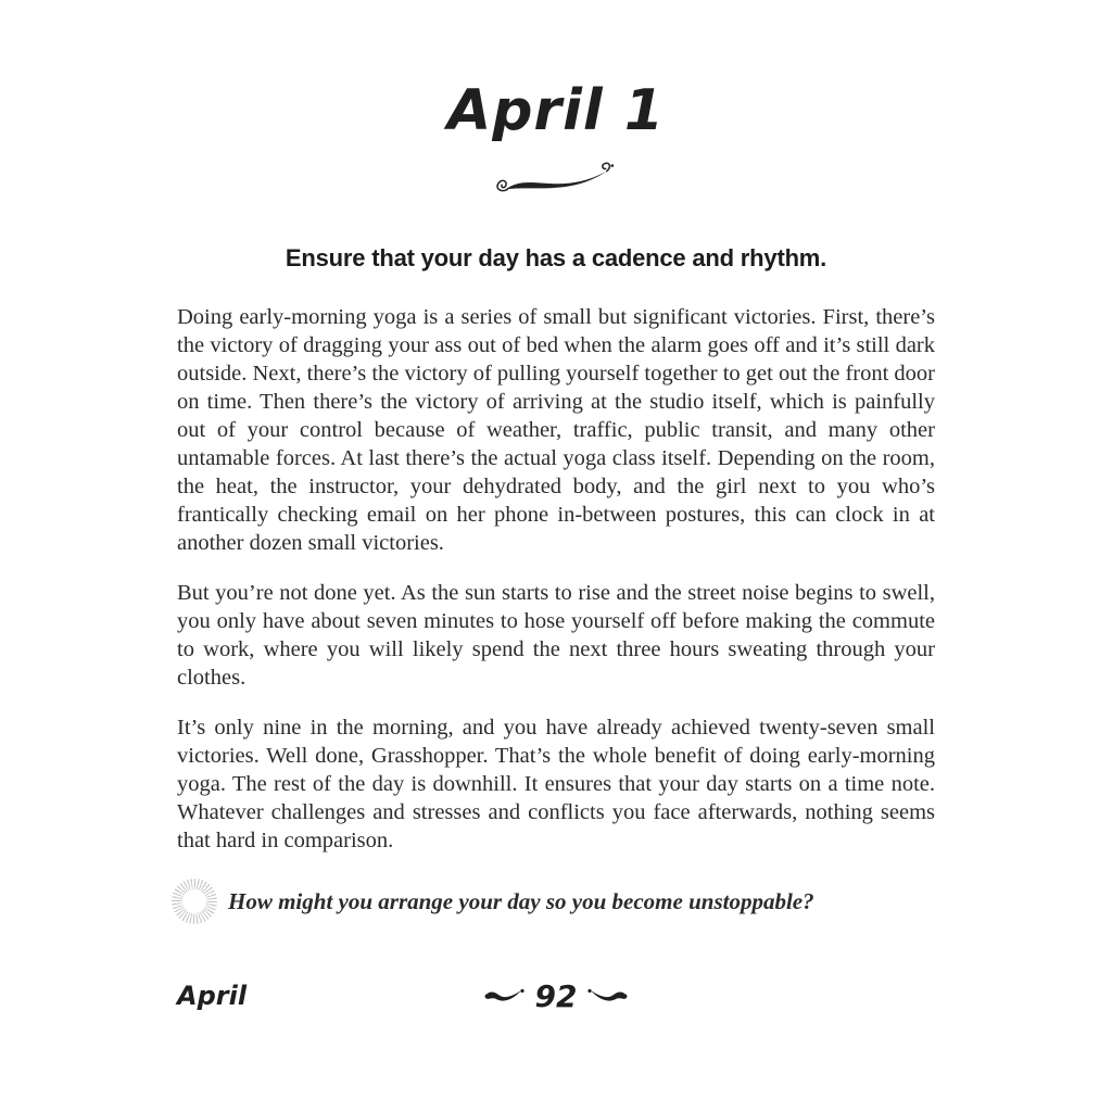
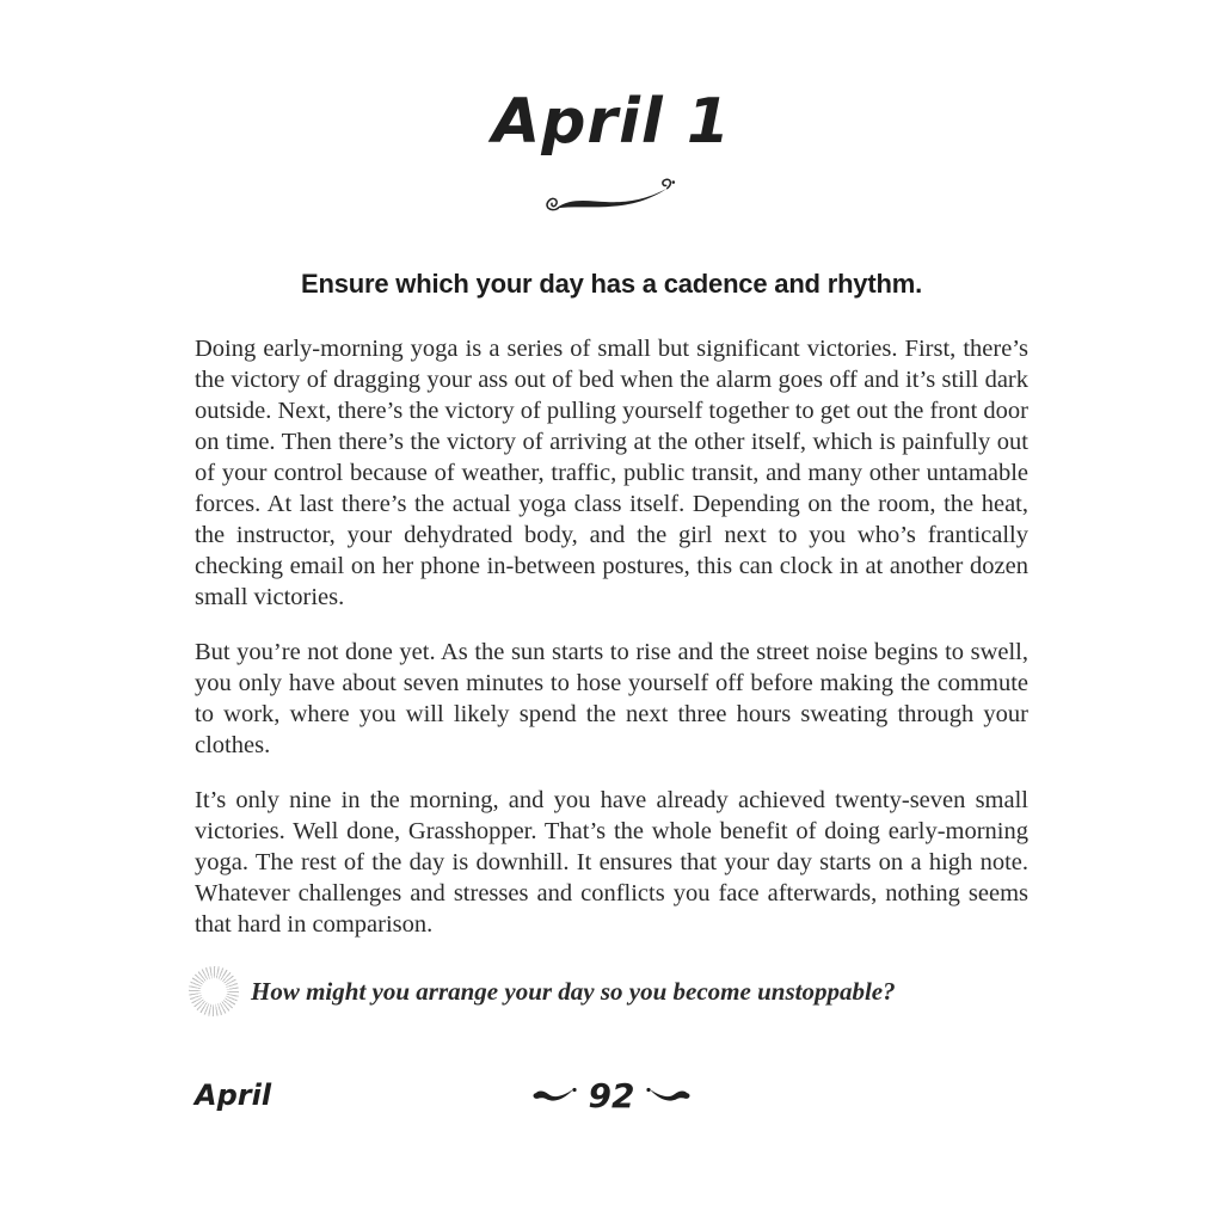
  April 1
- Ensure that your day has a cadence and rhythm.
+ Ensure which your day has a cadence and rhythm.
- Doing early-morning yoga is a series of small but significant victories. First, there’s the victory of dragging your ass out of bed when the alarm goes off and it’s still dark outside. Next, there’s the victory of pulling yourself together to get out the front door on time. Then there’s the victory of arriving at the studio itself, which is painfully out of your control because of weather, traffic, public transit, and many other untamable forces. At last there’s the actual yoga class itself. Depending on the room, the heat, the instructor, your dehydrated body, and the girl next to you who’s frantically checking email on her phone in-between postures, this can clock in at another dozen small victories.
+ Doing early-morning yoga is a series of small but significant victories. First, there’s the victory of dragging your ass out of bed when the alarm goes off and it’s still dark outside. Next, there’s the victory of pulling yourself together to get out the front door on time. Then there’s the victory of arriving at the other itself, which is painfully out of your control because of weather, traffic, public transit, and many other untamable forces. At last there’s the actual yoga class itself. Depending on the room, the heat, the instructor, your dehydrated body, and the girl next to you who’s frantically checking email on her phone in-between postures, this can clock in at another dozen small victories.
  But you’re not done yet. As the sun starts to rise and the street noise begins to swell, you only have about seven minutes to hose yourself off before making the commute to work, where you will likely spend the next three hours sweating through your clothes.
- It’s only nine in the morning, and you have already achieved twenty-seven small victories. Well done, Grasshopper. That’s the whole benefit of doing early-morning yoga. The rest of the day is downhill. It ensures that your day starts on a time note. Whatever challenges and stresses and conflicts you face afterwards, nothing seems that hard in comparison.
+ It’s only nine in the morning, and you have already achieved twenty-seven small victories. Well done, Grasshopper. That’s the whole benefit of doing early-morning yoga. The rest of the day is downhill. It ensures that your day starts on a high note. Whatever challenges and stresses and conflicts you face afterwards, nothing seems that hard in comparison.
  How might you arrange your day so you become unstoppable?
  April
  92
